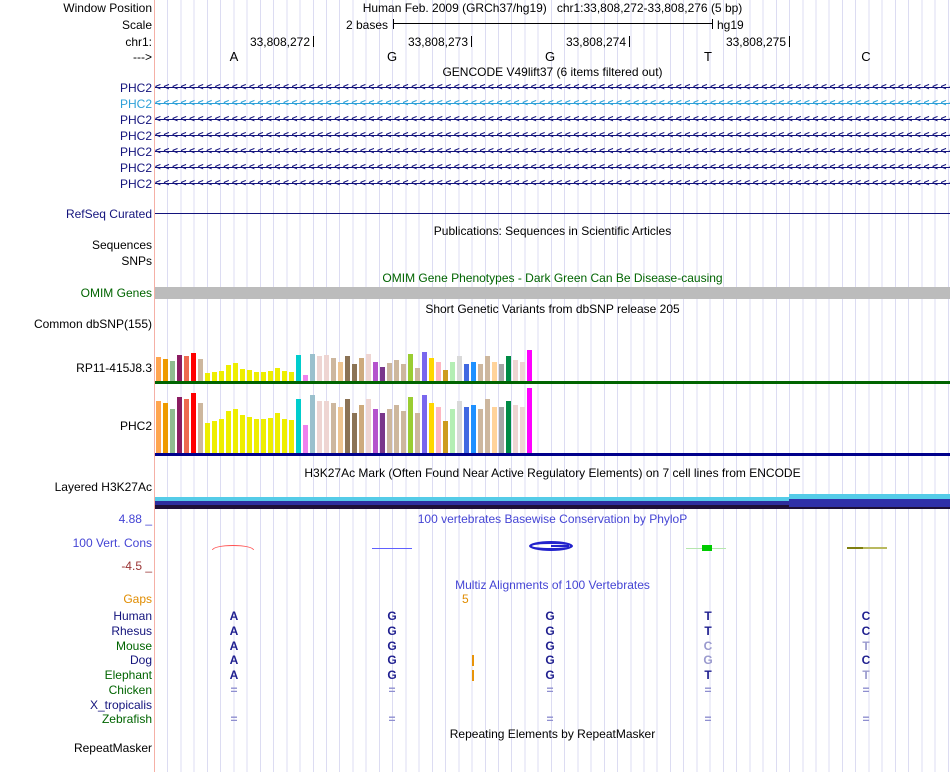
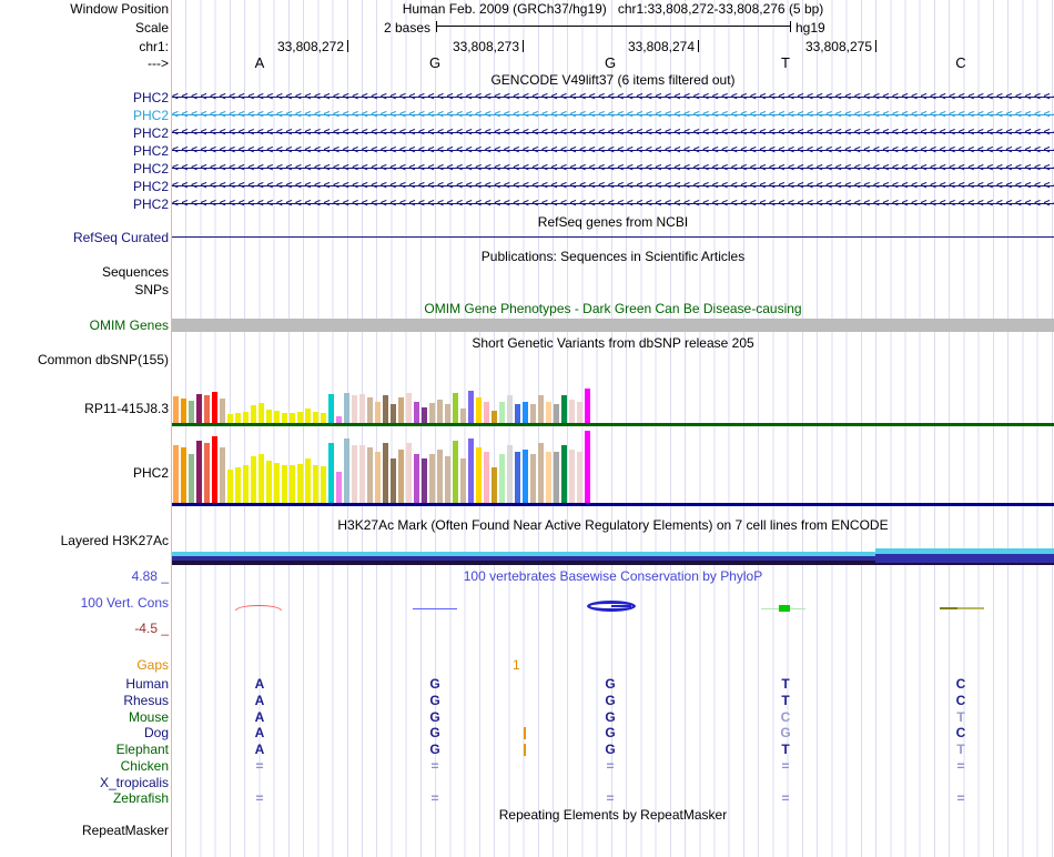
  Window Position
  Human Feb. 2009 (GRCh37/hg19) chr1:33,808,272-33,808,276 (5 bp)
  Scale
  2 bases
  hg19
  chr1:
  --->
  GENCODE V49lift37 (6 items filtered out)
+ RefSeq genes from NCBI
  RefSeq Curated
  Publications: Sequences in Scientific Articles
  Sequences
  SNPs
  OMIM Gene Phenotypes - Dark Green Can Be Disease-causing
  OMIM Genes
  Short Genetic Variants from dbSNP release 205
  Common dbSNP(155)
  RP11-415J8.3
  PHC2
  H3K27Ac Mark (Often Found Near Active Regulatory Elements) on 7 cell lines from ENCODE
  Layered H3K27Ac
  4.88 _
  100 vertebrates Basewise Conservation by PhyloP
  100 Vert. Cons
  -4.5 _
- Multiz Alignments of 100 Vertebrates
  Gaps
- 5
+ 1
  Repeating Elements by RepeatMasker
  RepeatMasker
  33,808,272
  33,808,273
  33,808,274
  33,808,275
  A
  G
  G
  T
  C
  PHC2
  <<<<<<<<<<<<<<<<<<<<<<<<<<<<<<<<<<<<<<<<<<<<<<<<<<<<<<<<<<<<<<<<<<<<<<<<<<<<<<<<<<<<<<<<<<<<<
  PHC2
  <<<<<<<<<<<<<<<<<<<<<<<<<<<<<<<<<<<<<<<<<<<<<<<<<<<<<<<<<<<<<<<<<<<<<<<<<<<<<<<<<<<<<<<<<<<<<
  PHC2
  <<<<<<<<<<<<<<<<<<<<<<<<<<<<<<<<<<<<<<<<<<<<<<<<<<<<<<<<<<<<<<<<<<<<<<<<<<<<<<<<<<<<<<<<<<<<<
  PHC2
  <<<<<<<<<<<<<<<<<<<<<<<<<<<<<<<<<<<<<<<<<<<<<<<<<<<<<<<<<<<<<<<<<<<<<<<<<<<<<<<<<<<<<<<<<<<<<
  PHC2
  <<<<<<<<<<<<<<<<<<<<<<<<<<<<<<<<<<<<<<<<<<<<<<<<<<<<<<<<<<<<<<<<<<<<<<<<<<<<<<<<<<<<<<<<<<<<<
  PHC2
  <<<<<<<<<<<<<<<<<<<<<<<<<<<<<<<<<<<<<<<<<<<<<<<<<<<<<<<<<<<<<<<<<<<<<<<<<<<<<<<<<<<<<<<<<<<<<
  PHC2
  <<<<<<<<<<<<<<<<<<<<<<<<<<<<<<<<<<<<<<<<<<<<<<<<<<<<<<<<<<<<<<<<<<<<<<<<<<<<<<<<<<<<<<<<<<<<<
  Human
  A
  G
  G
  T
  C
  Rhesus
  A
  G
  G
  T
  C
  Mouse
  A
  G
  G
  C
  T
  Dog
  A
  G
  G
  G
  C
  Elephant
  A
  G
  G
  T
  T
  Chicken
  =
  =
  =
  =
  =
  X_tropicalis
  Zebrafish
  =
  =
  =
  =
  =
